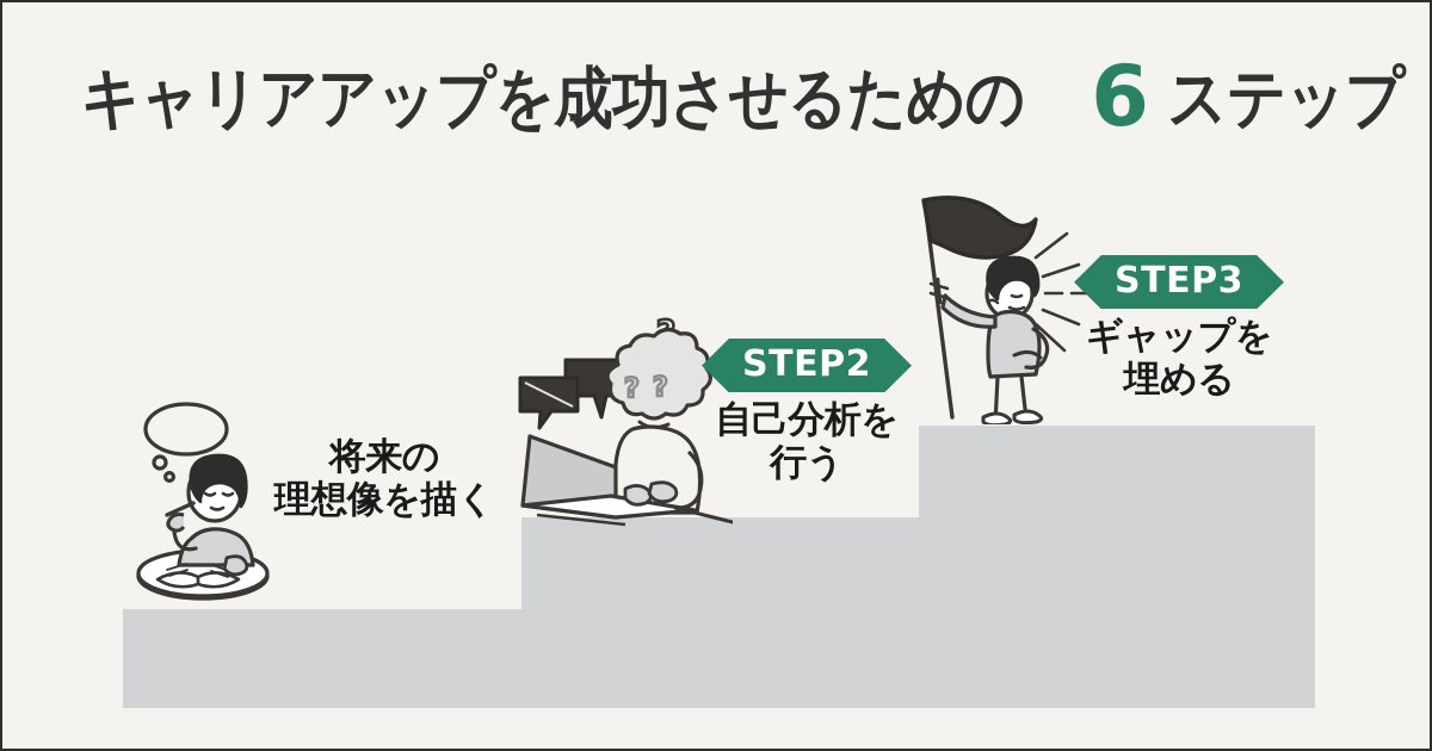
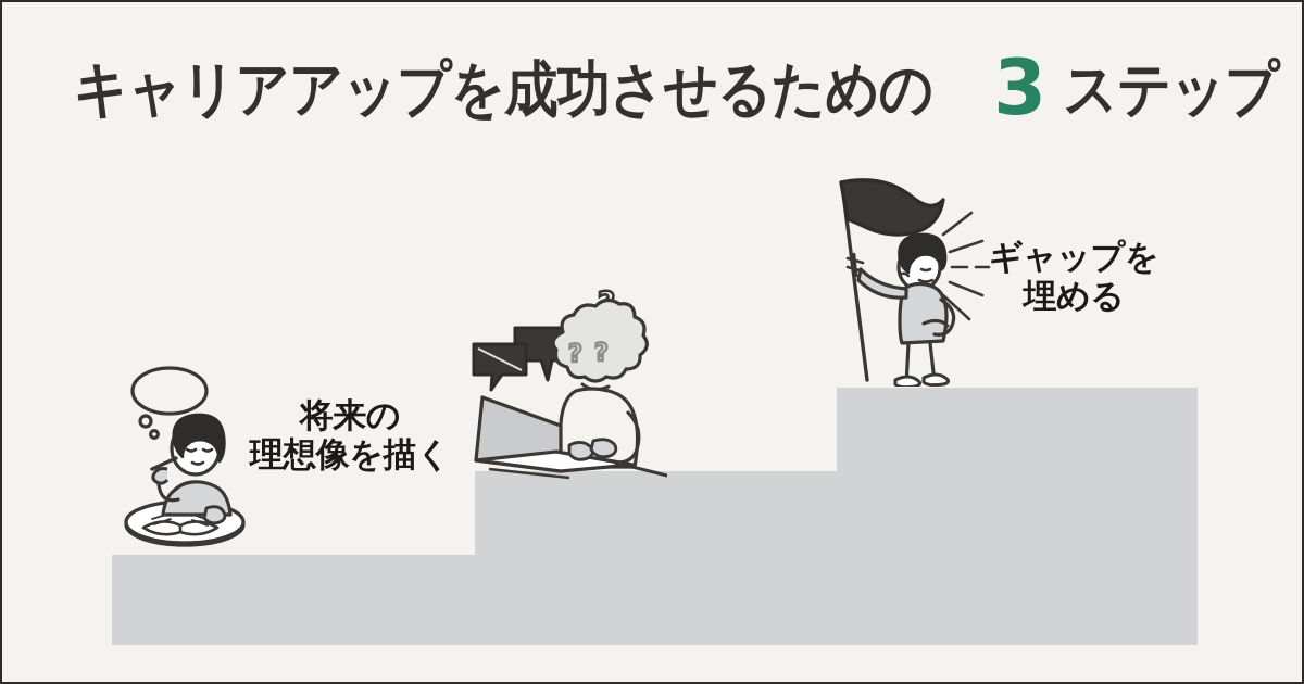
- キャリアアップを成功させるための 6 ステップ
+ キャリアアップを成功させるための 3 ステップ
  ?
  ?
  将来の
  理想像を描く
- STEP2
- 自己分析を
- 行う
- STEP3
  ギャップを
  埋める
